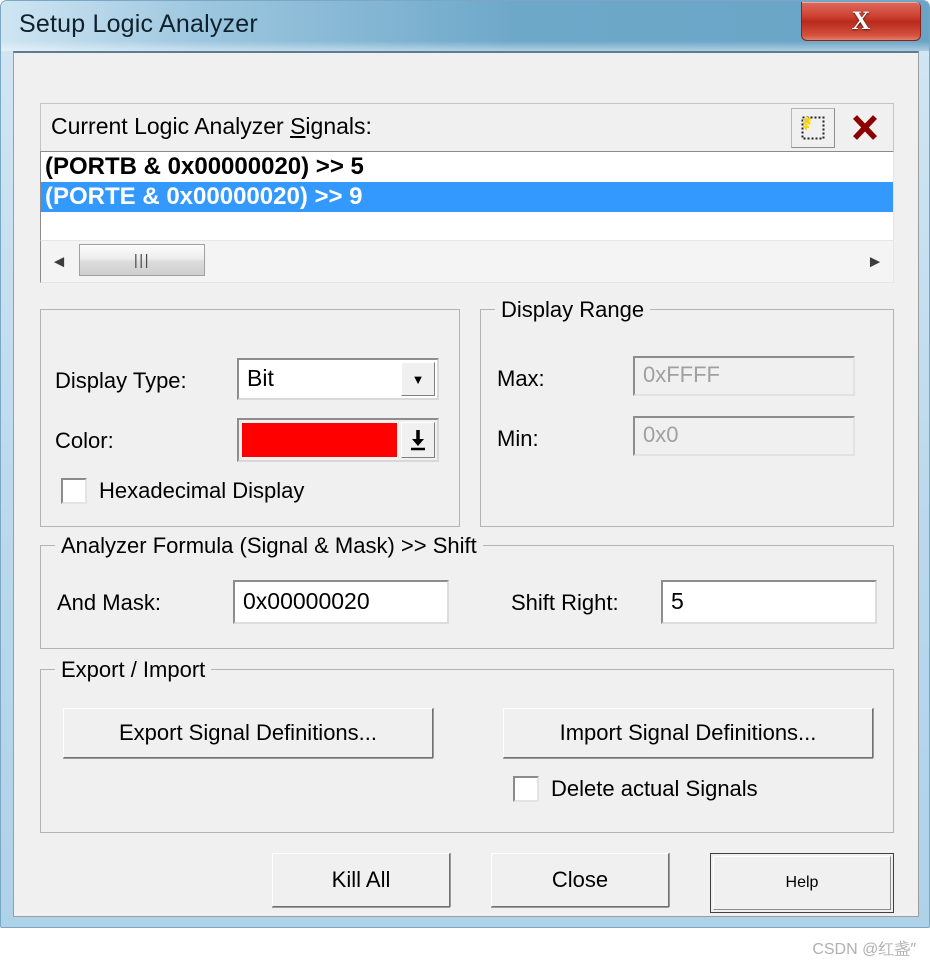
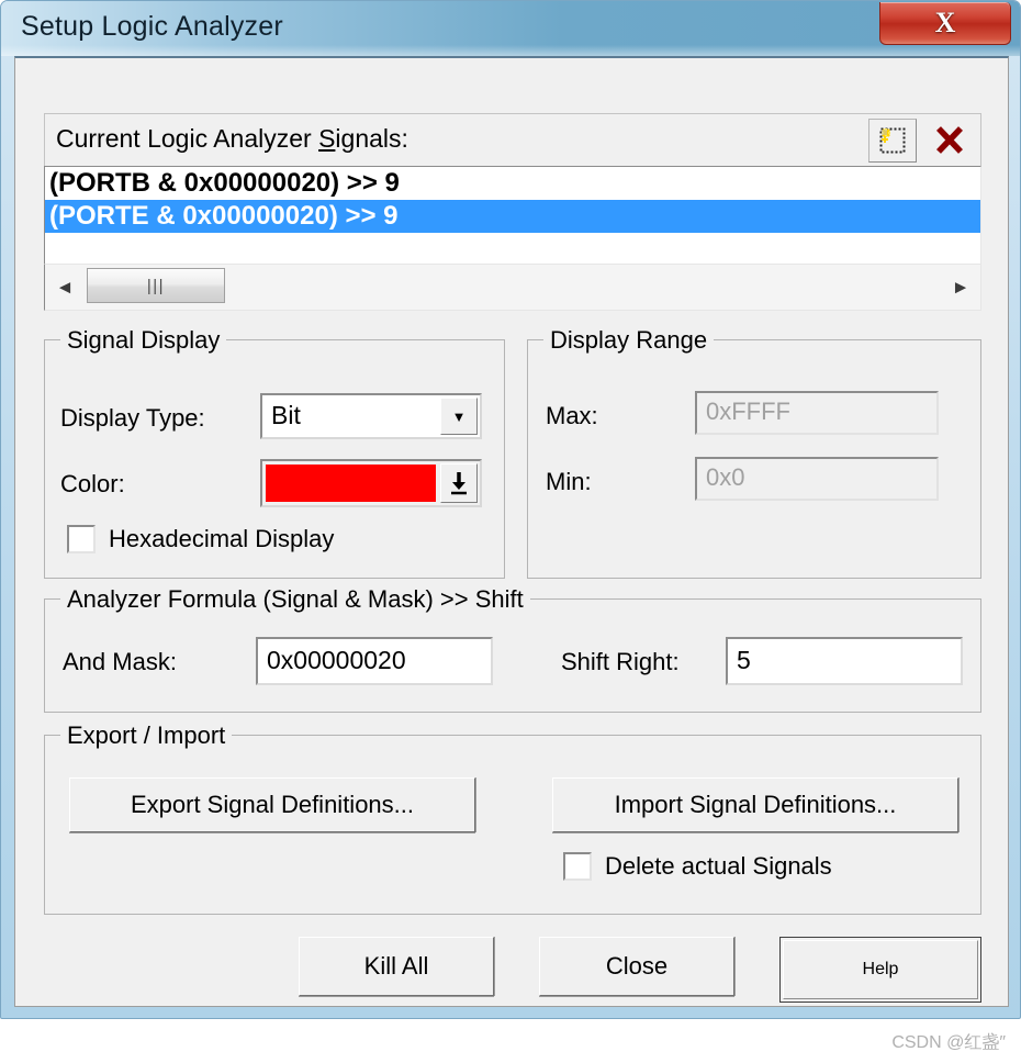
  Setup Logic Analyzer
  X
  Current Logic Analyzer Signals:
- (PORTB & 0x00000020) >> 5
+ (PORTB & 0x00000020) >> 9
  (PORTE & 0x00000020) >> 9
  ◄
  |||
  ►
+ Signal Display
  Display Type:
  Bit
  ▼
  Color:
  Hexadecimal Display
  Display Range
  Max:
  0xFFFF
  Min:
  0x0
  Analyzer Formula (Signal & Mask) >> Shift
  And Mask:
  0x00000020
  Shift Right:
  5
  Export / Import
  Export Signal Definitions...
  Import Signal Definitions...
  Delete actual Signals
  Kill All
  Close
  Help
  CSDN @红盏″
